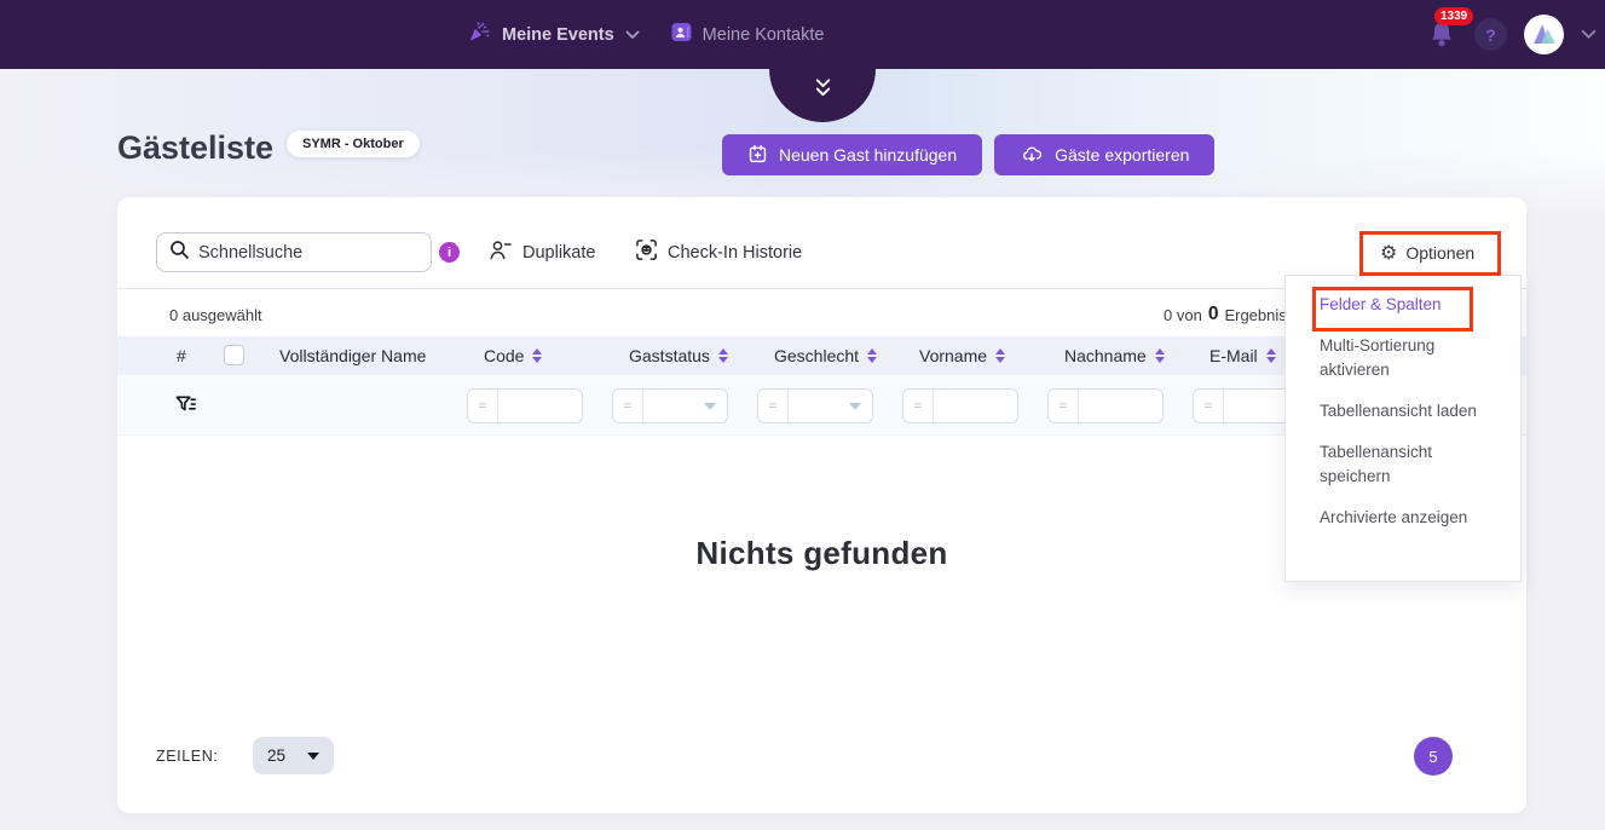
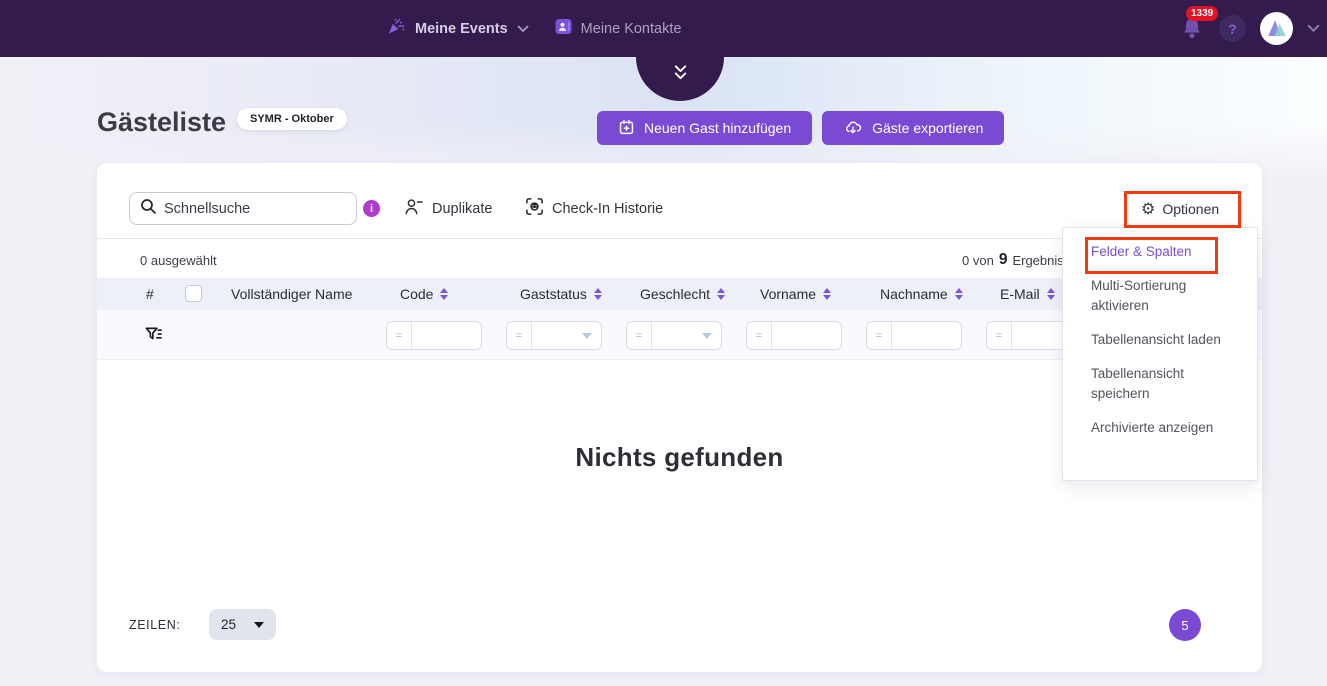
  Meine Events
  Meine Kontakte
  1339
  ?
  Gästeliste
  SYMR - Oktober
  Neuen Gast hinzufügen
  Gäste exportieren
  Schnellsuche
  i
  Duplikate
  Check-In Historie
  ⚙
  Optionen
  0 ausgewählt
  0 von
- 0
+ 9
  Ergebnis
  #
  Vollständiger Name
  Code
  Gaststatus
  Geschlecht
  Vorname
  Nachname
  E-Mail
  =
  =
  =
  =
  =
  =
  Nichts gefunden
  ZEILEN:
  25
  5
  Felder & Spalten
  Multi-Sortierung aktivieren
  Tabellenansicht laden
  Tabellenansicht speichern
  Archivierte anzeigen
